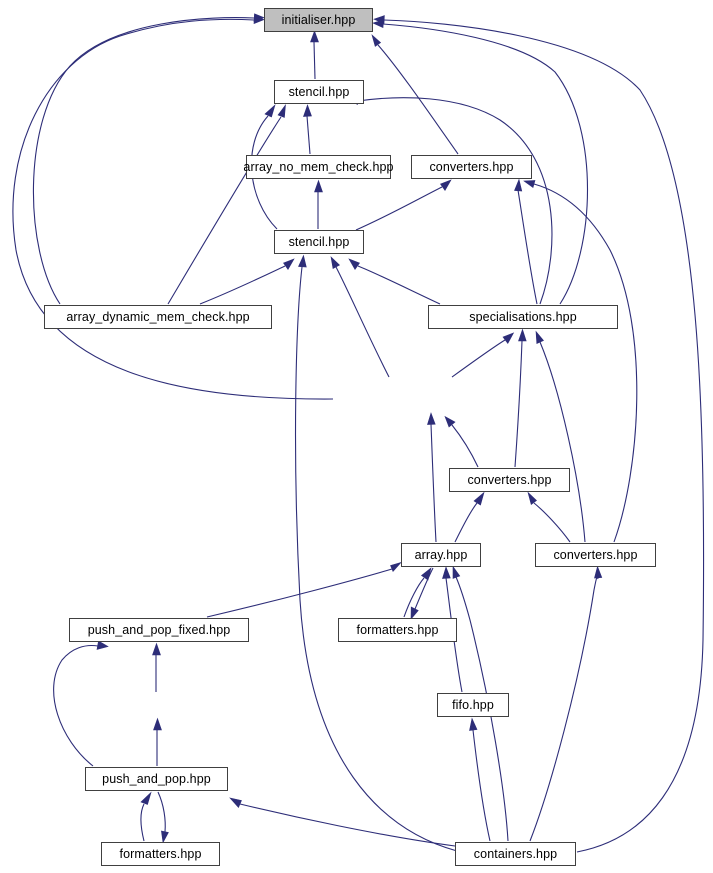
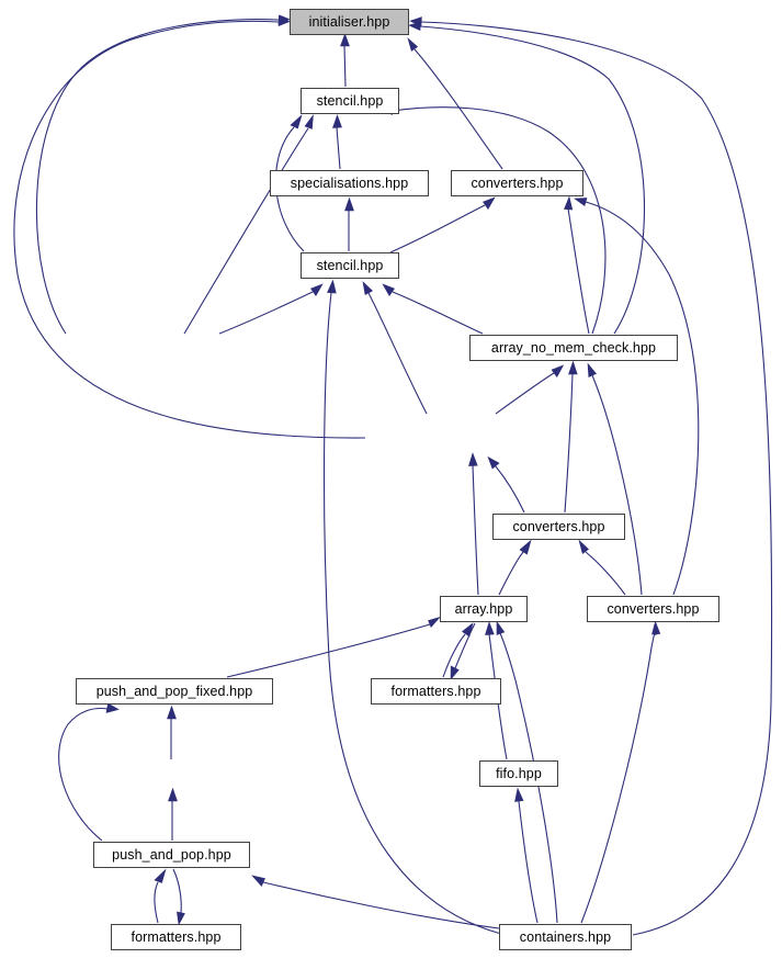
  initialiser.hpp
  stencil.hpp
- array_no_mem_check.hpp
+ specialisations.hpp
  converters.hpp
  stencil.hpp
- array_dynamic_mem_check.hpp
- specialisations.hpp
+ array_no_mem_check.hpp
  converters.hpp
  array.hpp
  converters.hpp
  push_and_pop_fixed.hpp
  formatters.hpp
  fifo.hpp
  push_and_pop.hpp
  formatters.hpp
  containers.hpp
